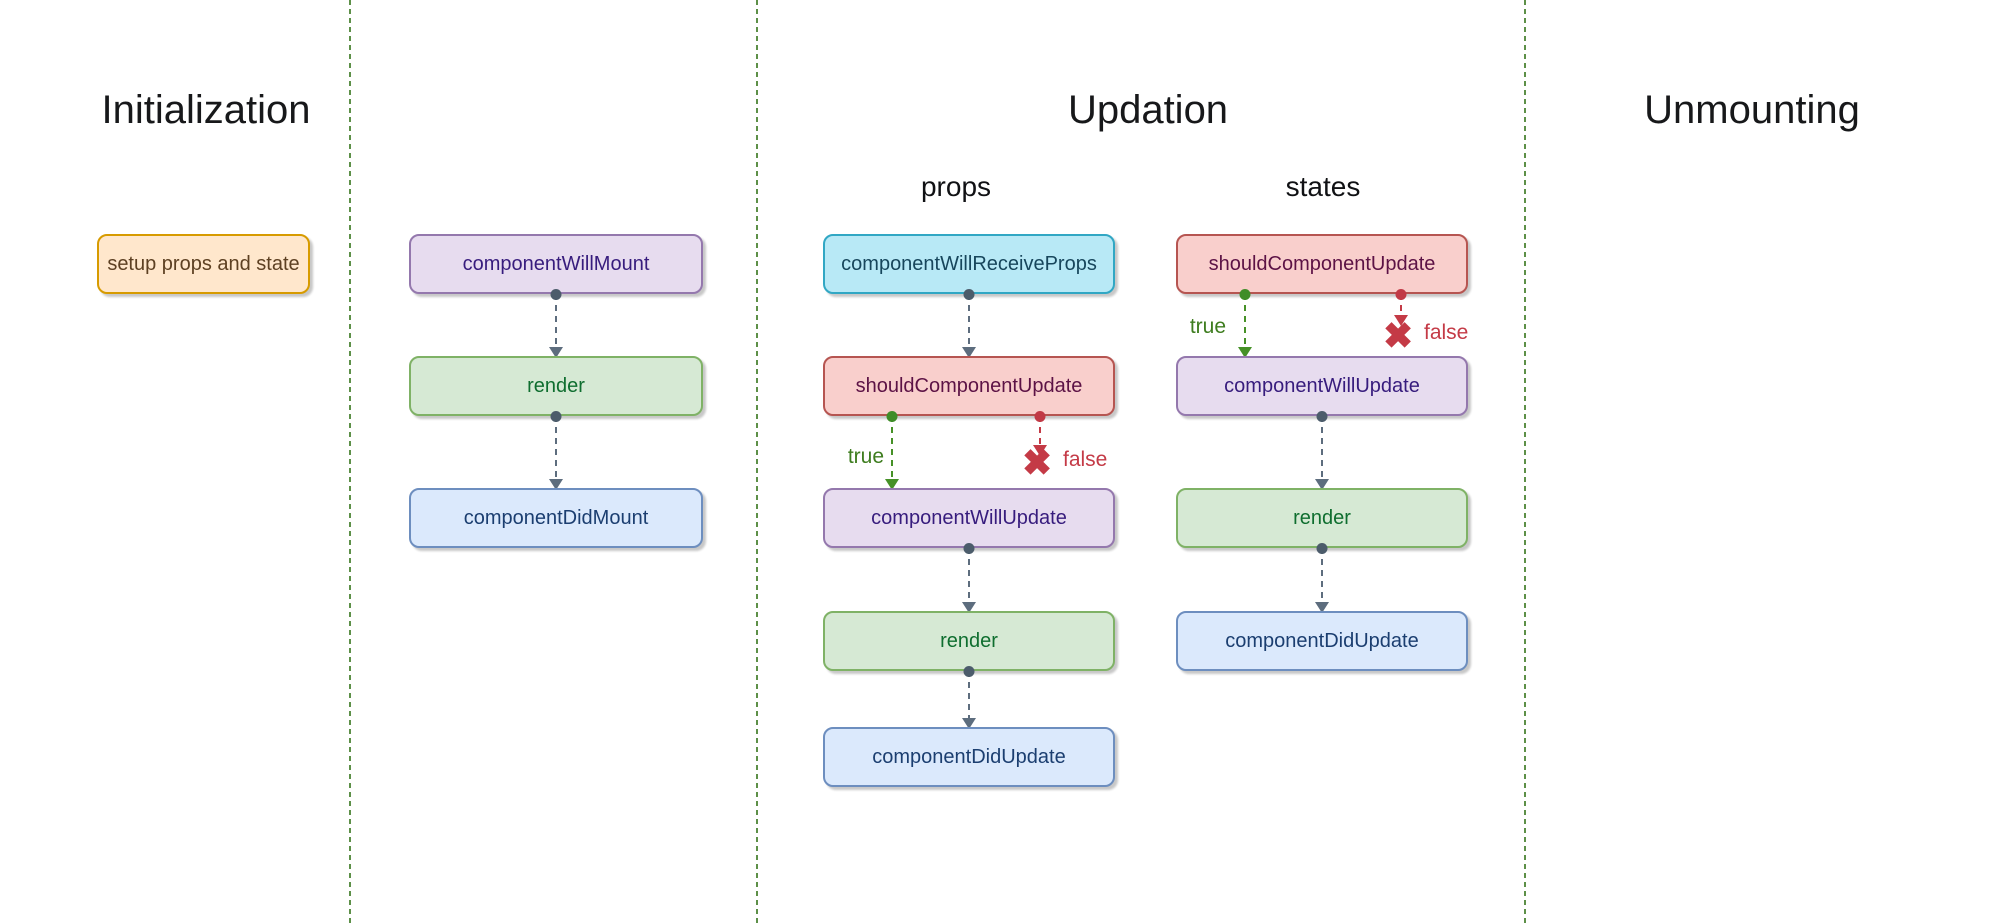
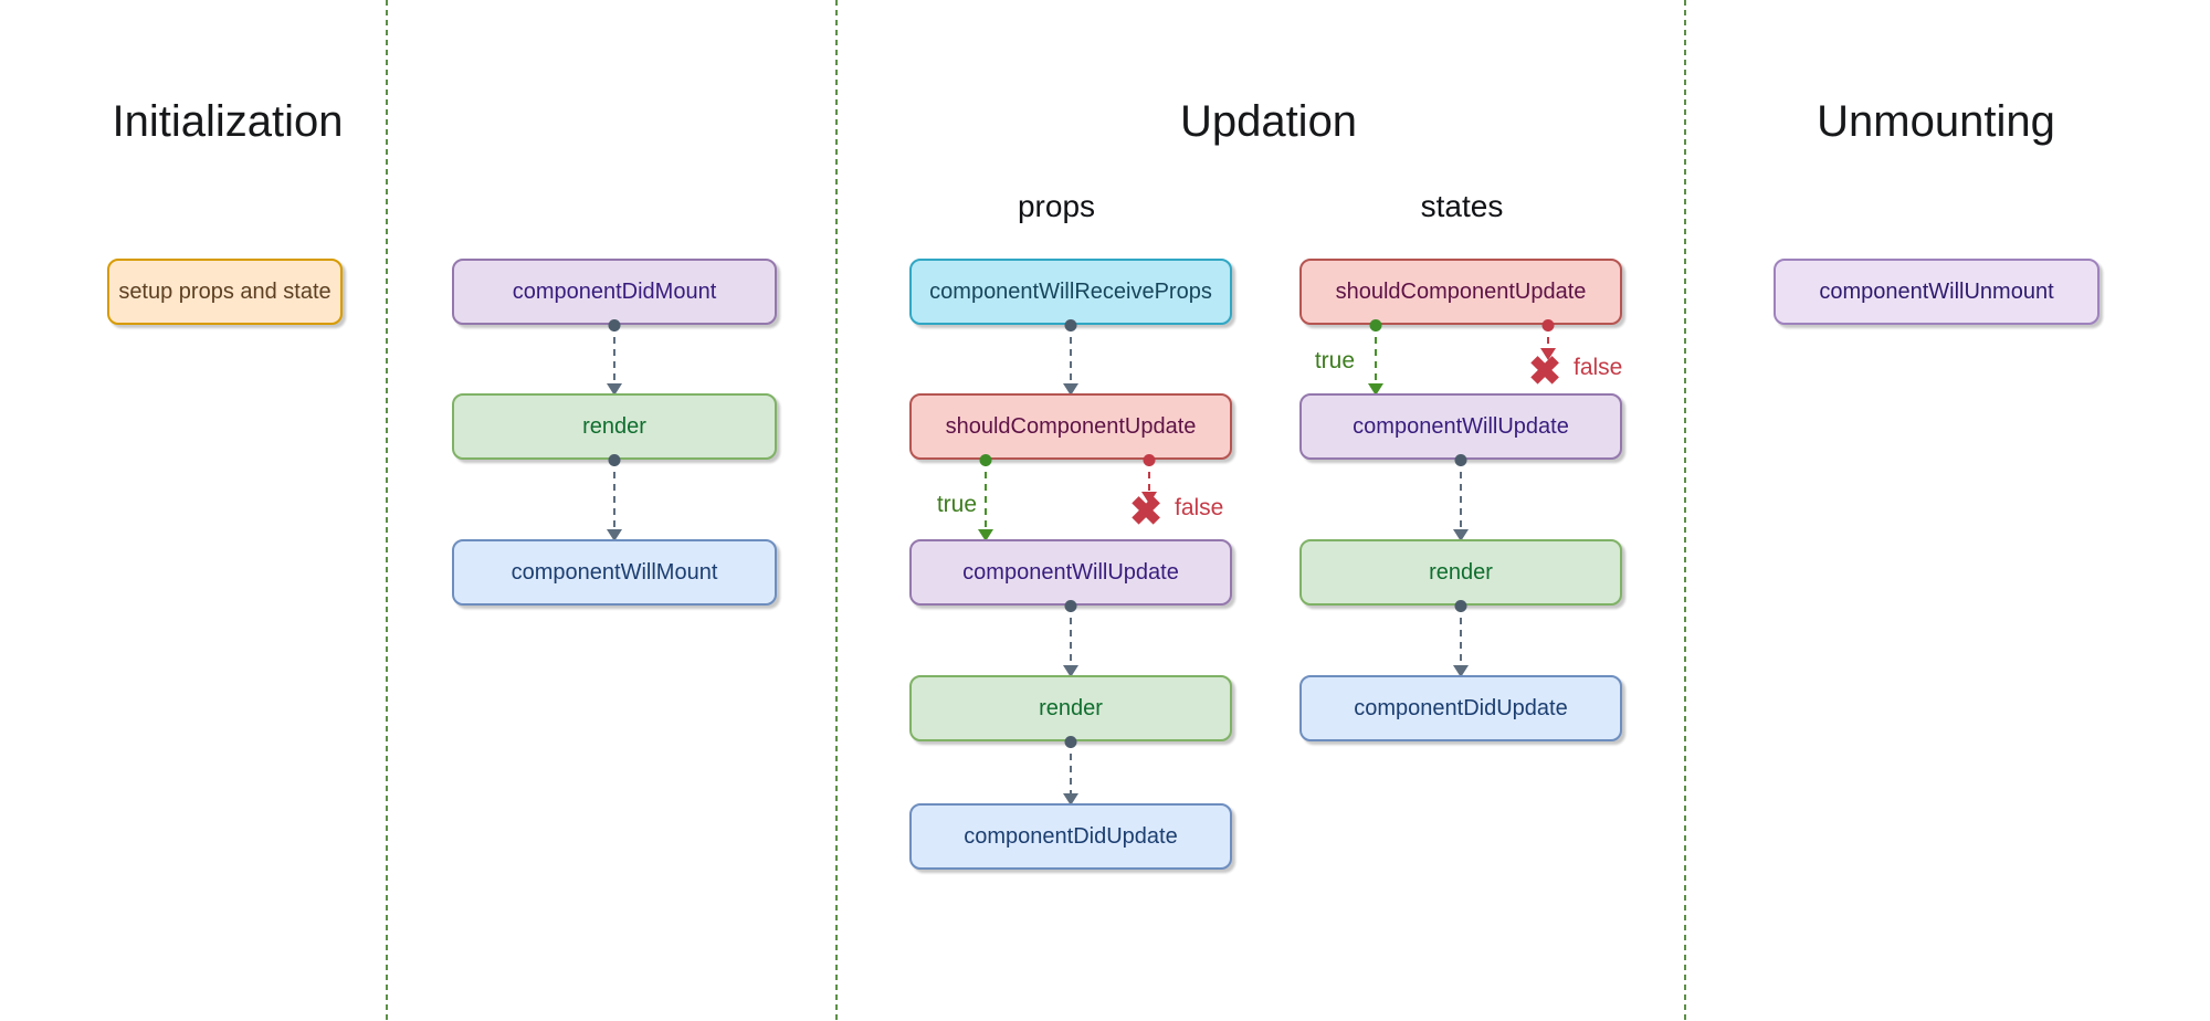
  Initialization
  Updation
  Unmounting
  props
  states
  setup props and state
- componentWillMount
+ componentDidMount
  render
- componentDidMount
+ componentWillMount
  componentWillReceiveProps
  shouldComponentUpdate
  true
  ✖
  false
  componentWillUpdate
  render
  componentDidUpdate
  shouldComponentUpdate
  true
  ✖
  false
  componentWillUpdate
  render
  componentDidUpdate
+ componentWillUnmount
